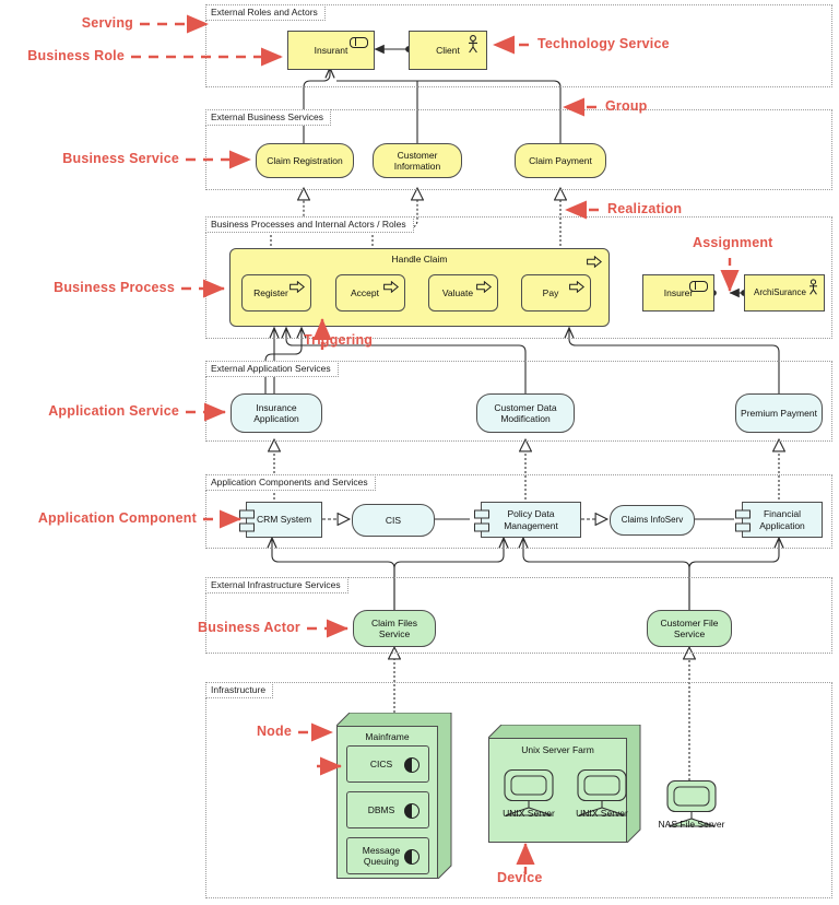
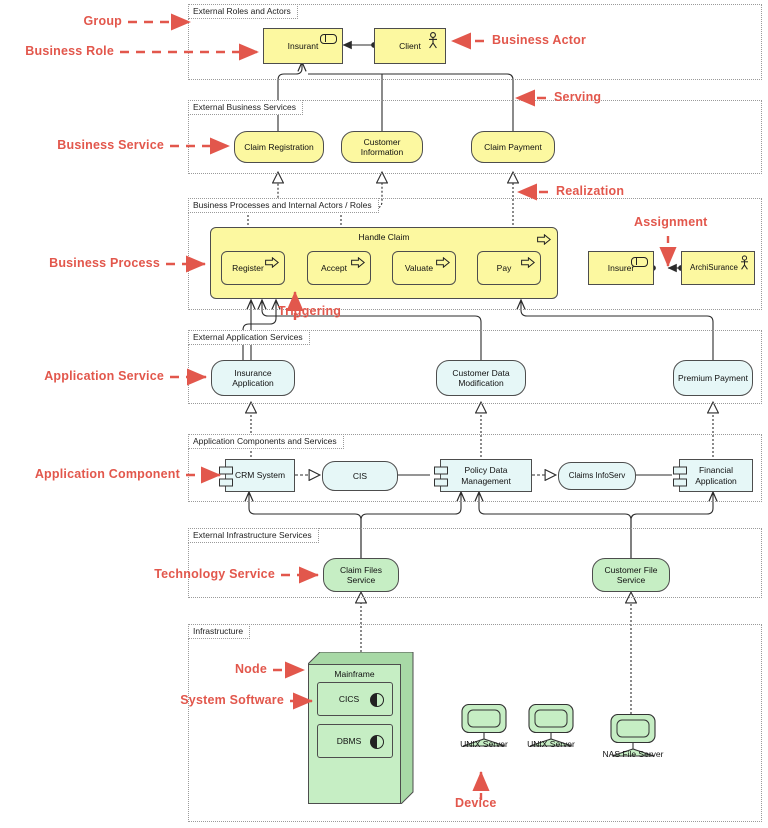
  External Roles and Actors
  External Business Services
  Business Processes and Internal Actors / Roles
  External Application Services
  Application Components and Services
  External Infrastructure Services
  Infrastructure
  Insurant
  Client
  Claim Registration
  Customer Information
  Claim Payment
  Handle Claim
  Register
  Accept
  Valuate
  Pay
  Insurer
  ArchiSurance
  Insurance Application
  Customer Data Modification
  Premium Payment
  CRM System
  CIS
  Policy Data Management
  Claims InfoServ
  Financial Application
  Claim Files Service
  Customer File Service
  Mainframe
  CICS
  DBMS
- Message Queuing
- Unix Server Farm
  UNIX Server
  UNIX Server
  NAS File Server
- Serving
+ Group
  Business Role
- Technology Service
+ Business Actor
  Business Service
- Group
+ Serving
  Realization
  Business Process
  Assignment
  Triggering
  Application Service
  Application Component
- Business Actor
+ Technology Service
  Node
+ System Software
  Device
